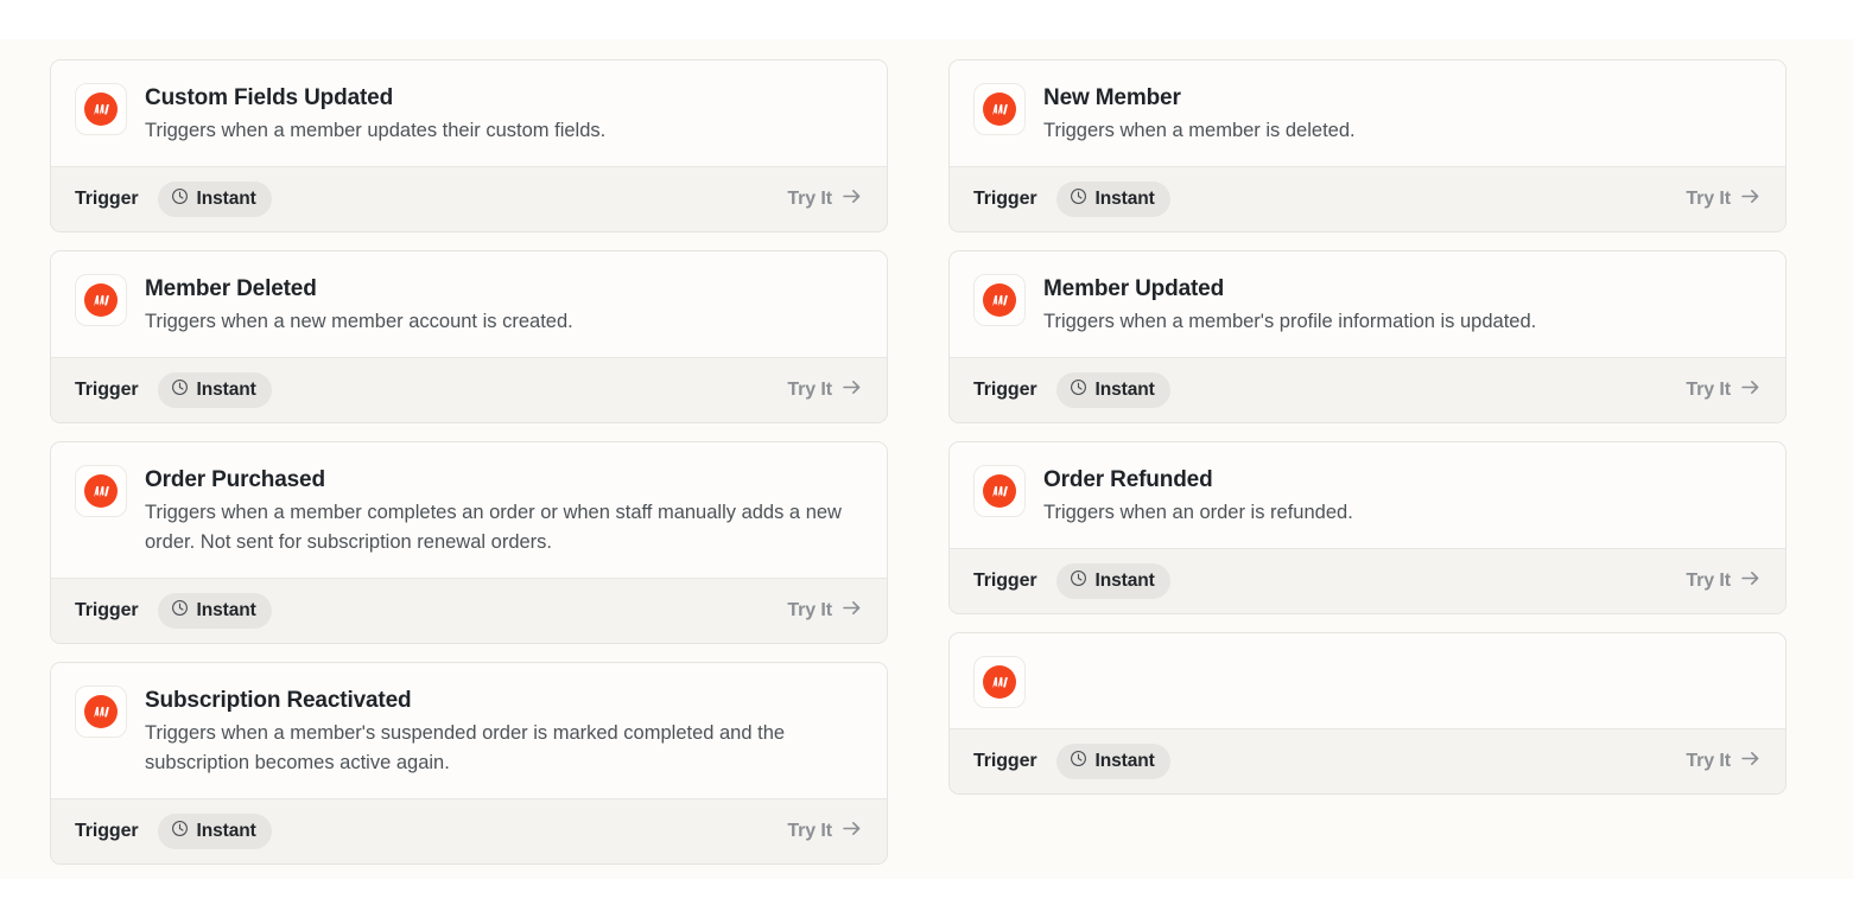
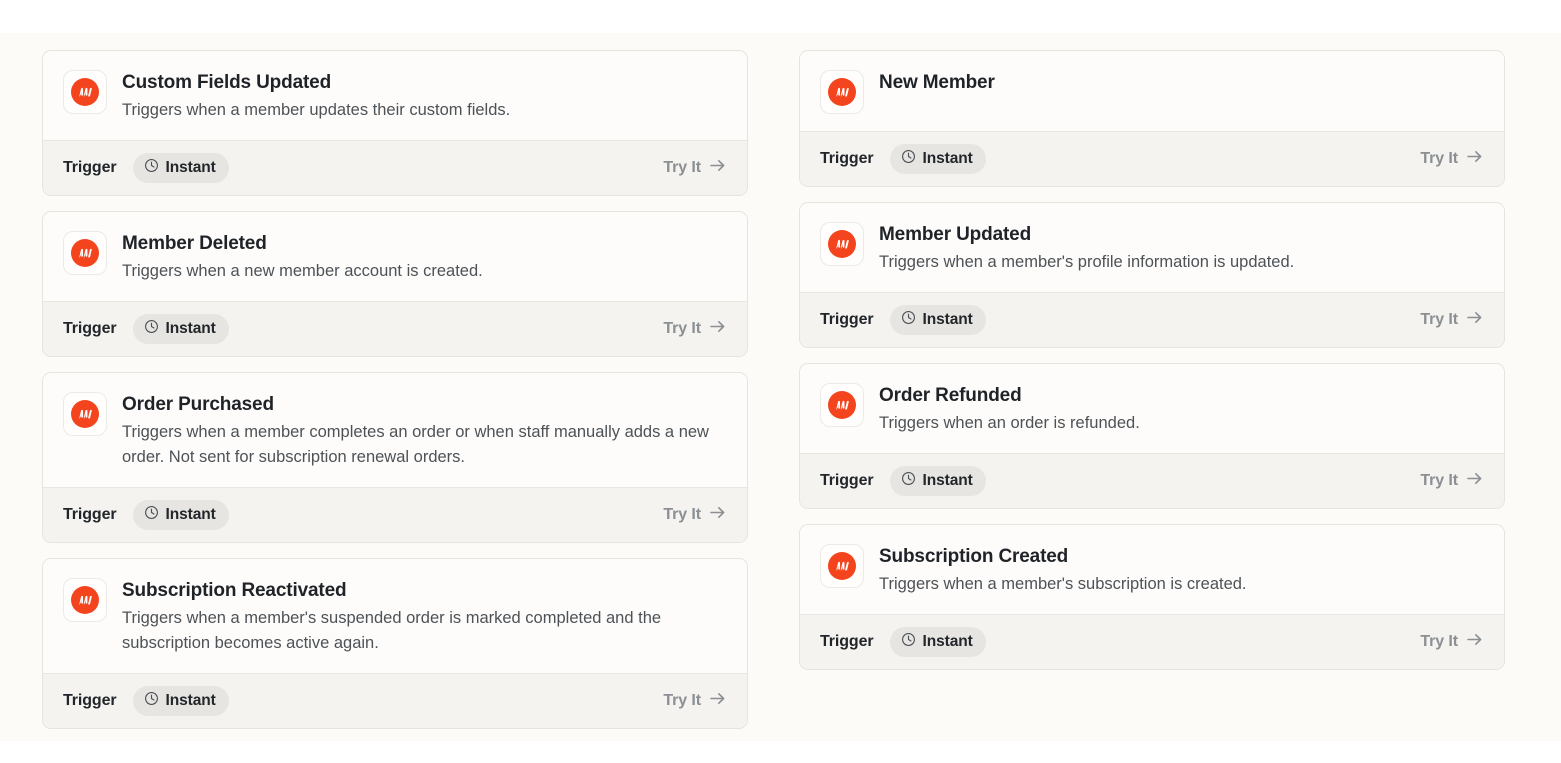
  Custom Fields Updated
  Triggers when a member updates their custom fields.
  Trigger
  Instant
  Try It
  Member Deleted
  Triggers when a new member account is created.
  Trigger
  Instant
  Try It
  Order Purchased
  Triggers when a member completes an order or when staff manually adds a new order. Not sent for subscription renewal orders.
  Trigger
  Instant
  Try It
  Subscription Reactivated
  Triggers when a member's suspended order is marked completed and the subscription becomes active again.
  Trigger
  Instant
  Try It
  New Member
- Triggers when a member is deleted.
  Trigger
  Instant
  Try It
  Member Updated
  Triggers when a member's profile information is updated.
  Trigger
  Instant
  Try It
  Order Refunded
  Triggers when an order is refunded.
  Trigger
  Instant
  Try It
+ Subscription Created
+ Triggers when a member's subscription is created.
  Trigger
  Instant
  Try It
